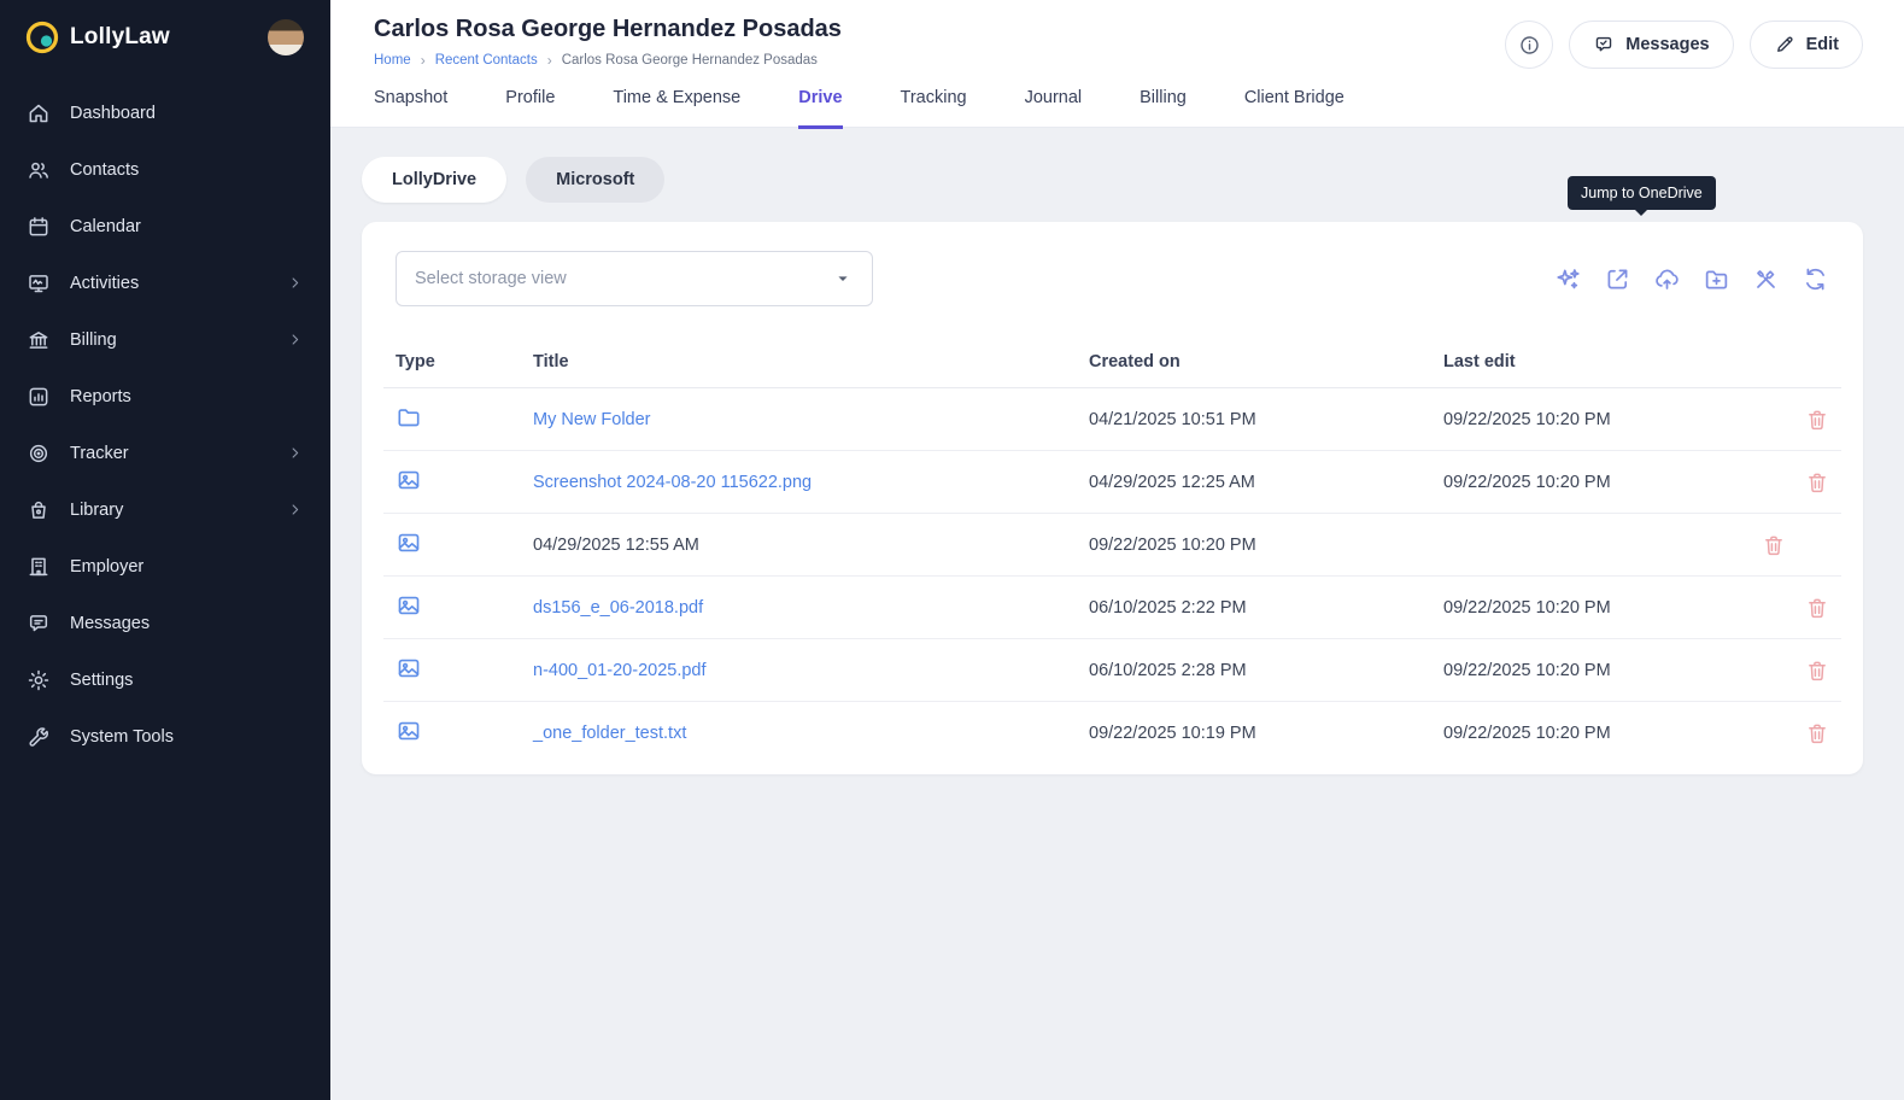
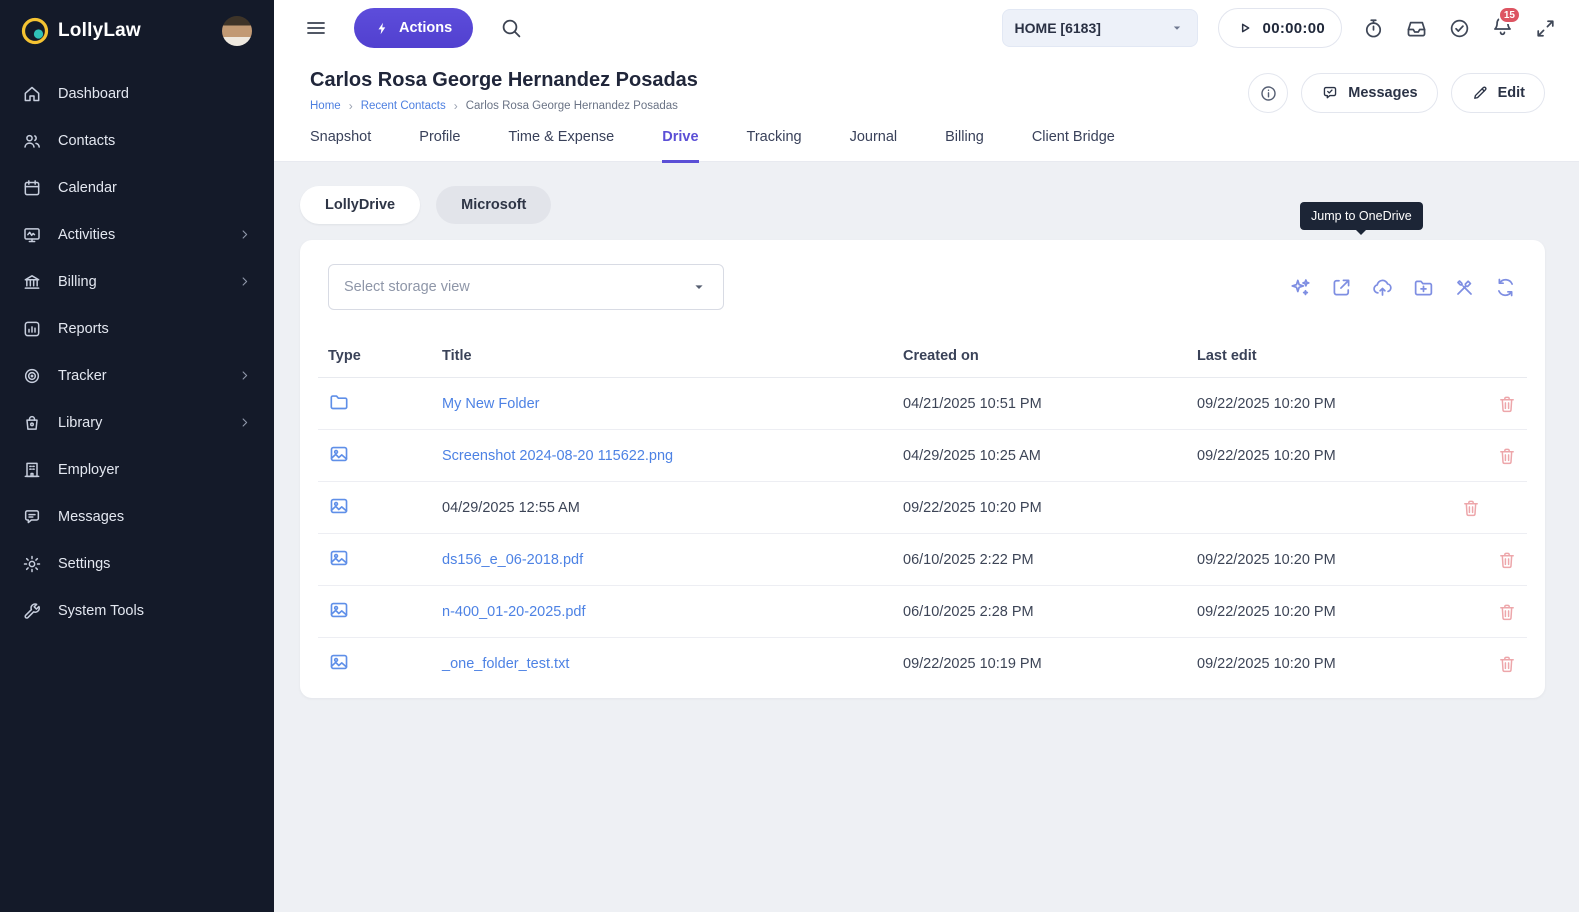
  LollyLaw
  Dashboard
  Contacts
  Calendar
  Activities
  Billing
  Reports
  Tracker
  Library
  Employer
  Messages
  Settings
  System Tools
+ Actions
+ HOME [6183]
+ 00:00:00
+ 15
  Carlos Rosa George Hernandez Posadas
  Home
  ›
  Recent Contacts
  ›
  Carlos Rosa George Hernandez Posadas
  Messages
  Edit
  Snapshot
  Profile
  Time & Expense
  Drive
  Tracking
  Journal
  Billing
  Client Bridge
  LollyDrive
  Microsoft
  Jump to OneDrive
  Select storage view
  Type
  Title
  Created on
  Last edit
  My New Folder
  04/21/2025 10:51 PM
  09/22/2025 10:20 PM
  Screenshot 2024-08-20 115622.png
- 04/29/2025 12:25 AM
+ 04/29/2025 10:25 AM
  09/22/2025 10:20 PM
  04/29/2025 12:55 AM
  09/22/2025 10:20 PM
  ds156_e_06-2018.pdf
  06/10/2025 2:22 PM
  09/22/2025 10:20 PM
  n-400_01-20-2025.pdf
  06/10/2025 2:28 PM
  09/22/2025 10:20 PM
  _one_folder_test.txt
  09/22/2025 10:19 PM
  09/22/2025 10:20 PM
